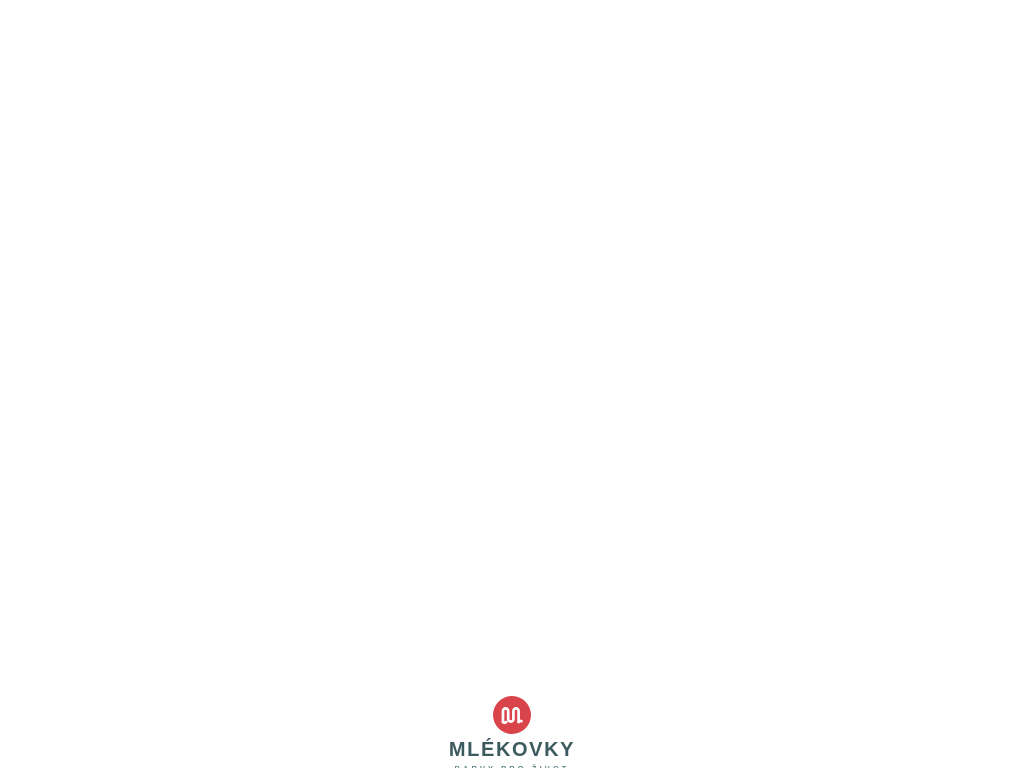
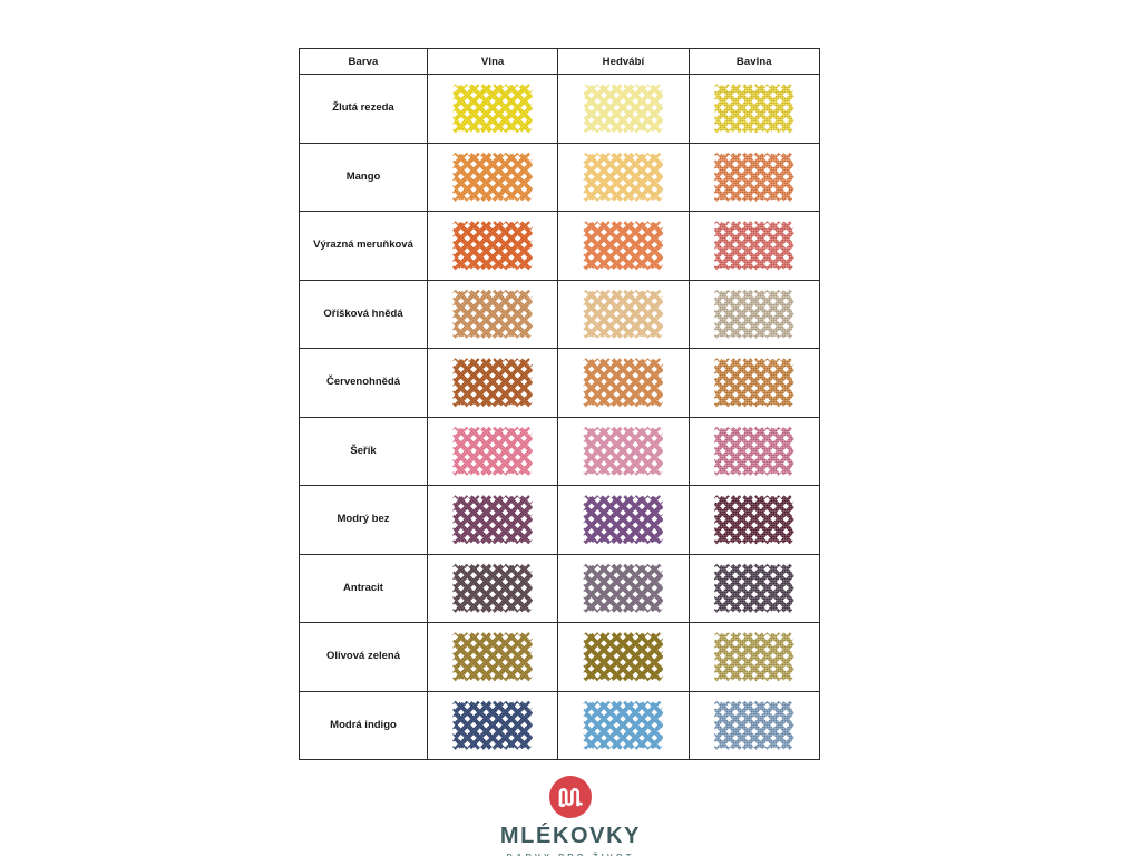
+ Barva	Vlna	Hedvábí	Bavlna
+ Žlutá rezeda
+ Mango
+ Výrazná meruňková
+ Oříšková hnědá
+ Červenohnědá
+ Šeřík
+ Modrý bez
+ Antracit
+ Olivová zelená
+ Modrá indigo
  MLÉKOVKY
